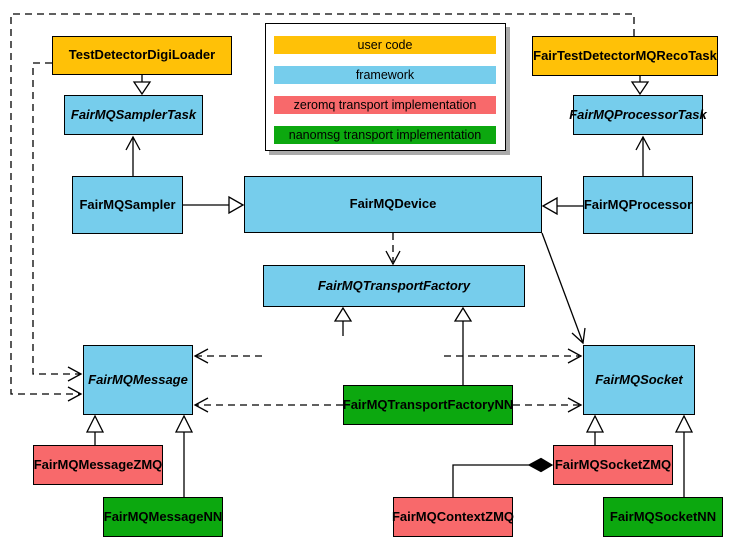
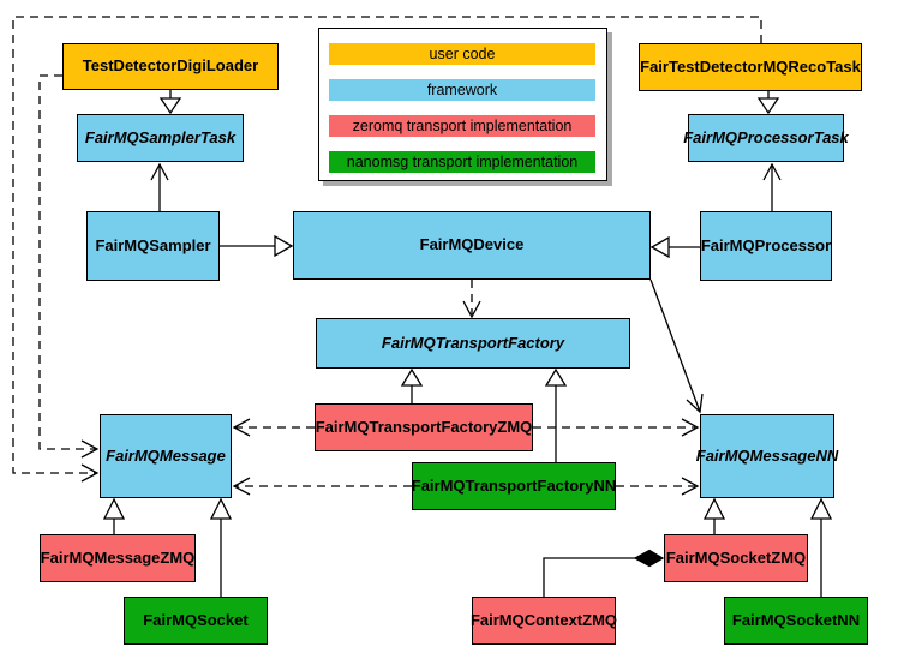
  TestDetectorDigiLoader
  FairTestDetectorMQRecoTask
  FairMQSamplerTask
  FairMQProcessorTask
  FairMQSampler
  FairMQDevice
  FairMQProcessor
  FairMQTransportFactory
+ FairMQTransportFactoryZMQ
  FairMQTransportFactoryNN
  FairMQMessage
- FairMQSocket
+ FairMQMessageNN
  FairMQMessageZMQ
- FairMQMessageNN
+ FairMQSocket
  FairMQSocketZMQ
  FairMQSocketNN
  FairMQContextZMQ
  user code
  framework
  zeromq transport implementation
  nanomsg transport implementation
